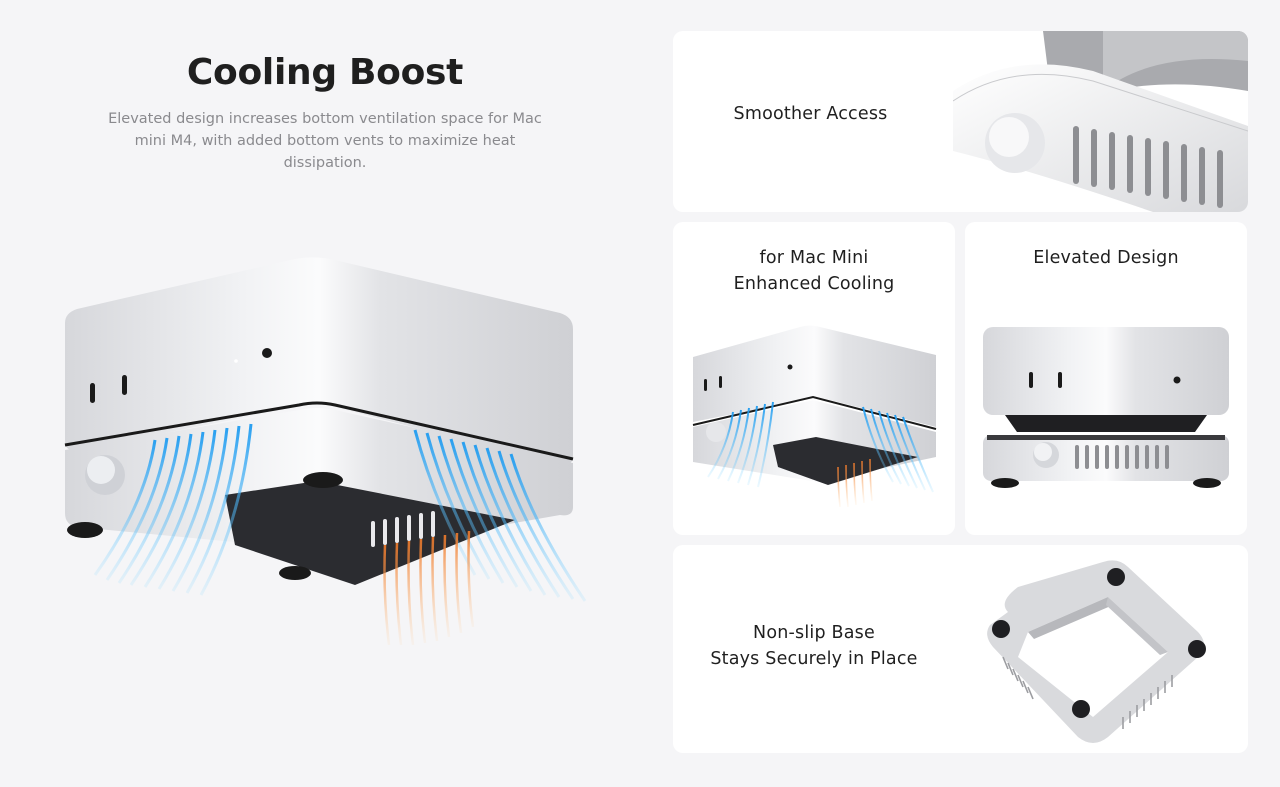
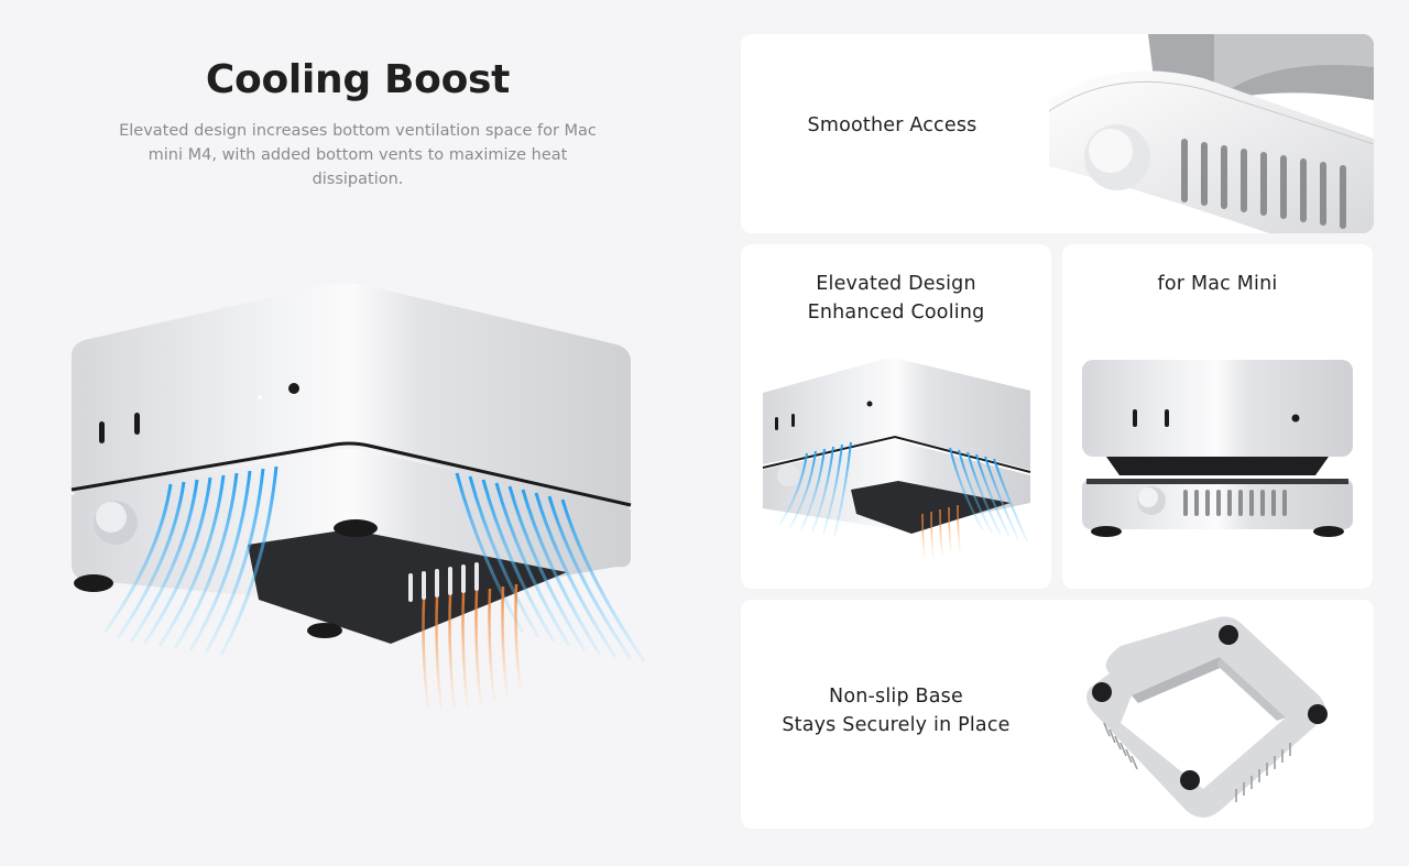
  Cooling Boost
  Elevated design increases bottom ventilation space for Mac mini M4, with added bottom vents to maximize heat dissipation.
  Smoother Access
- for Mac Mini
+ Elevated Design
  Enhanced Cooling
- Elevated Design
+ for Mac Mini
  Non-slip Base
  Stays Securely in Place
